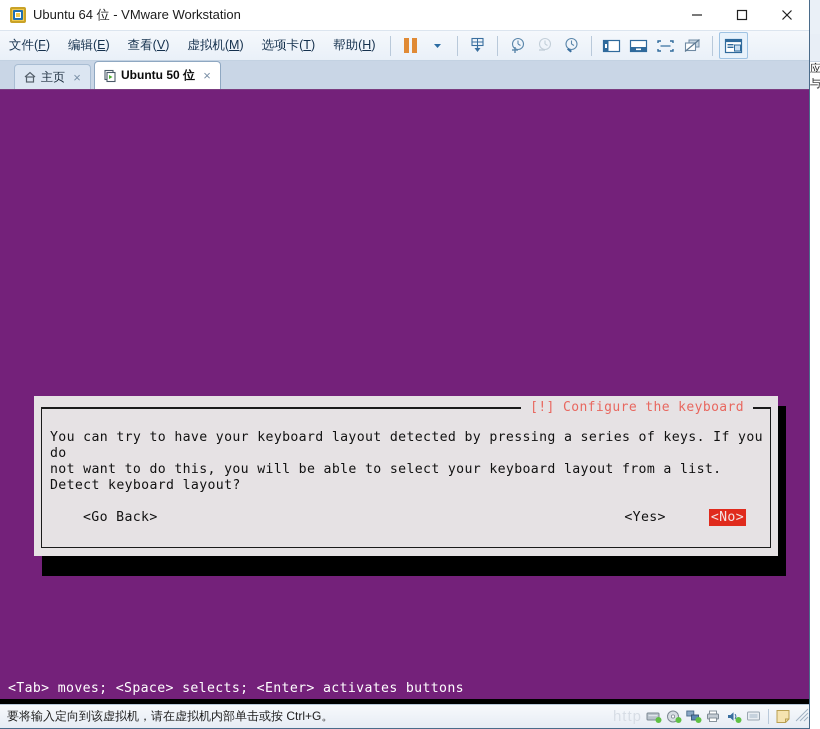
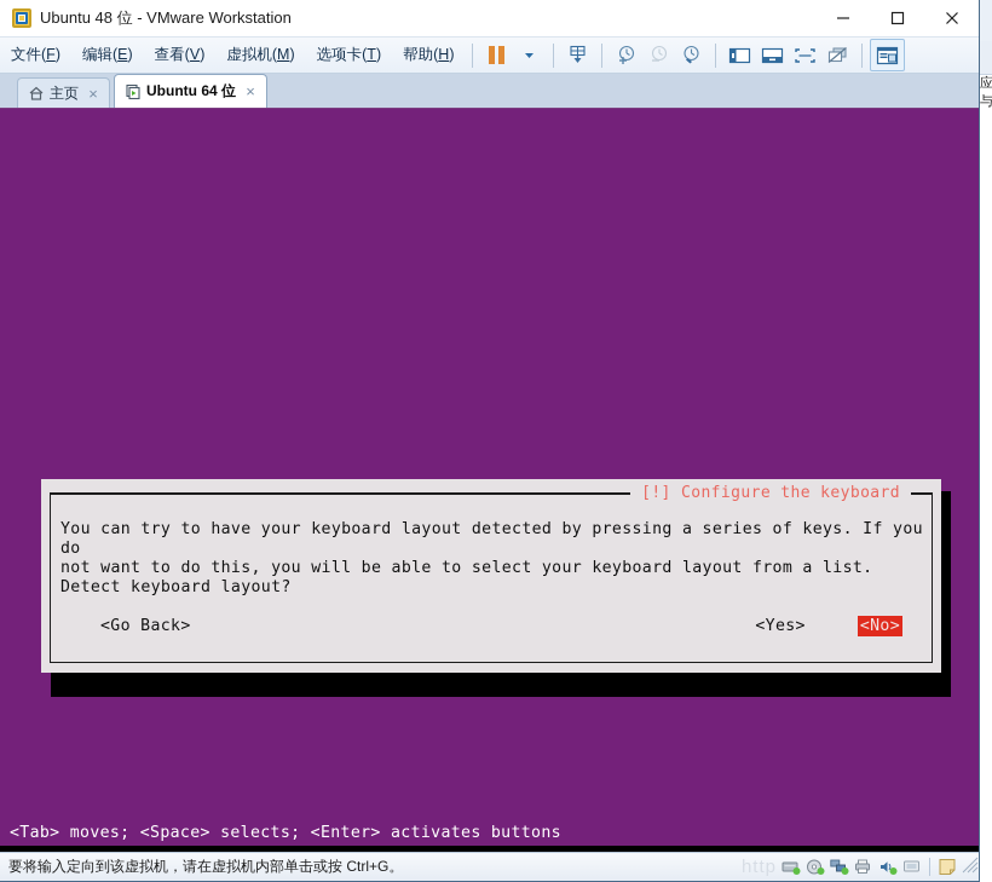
  应
  与
- Ubuntu 64 位 - VMware Workstation
+ Ubuntu 48 位 - VMware Workstation
  文件(F)
  编辑(E)
  查看(V)
  虚拟机(M)
  选项卡(T)
  帮助(H)
  主页
  ×
- Ubuntu 50 位
+ Ubuntu 64 位
  ×
  [!] Configure the keyboard
  You can try to have your keyboard layout detected by pressing a series of keys. If you do
  not want to do this, you will be able to select your keyboard layout from a list.
  Detect keyboard layout?
  <Go Back>
  <Yes>
  <No>
  <Tab> moves; <Space> selects; <Enter> activates buttons
  要将输入定向到该虚拟机，请在虚拟机内部单击或按 Ctrl+G。
  http
